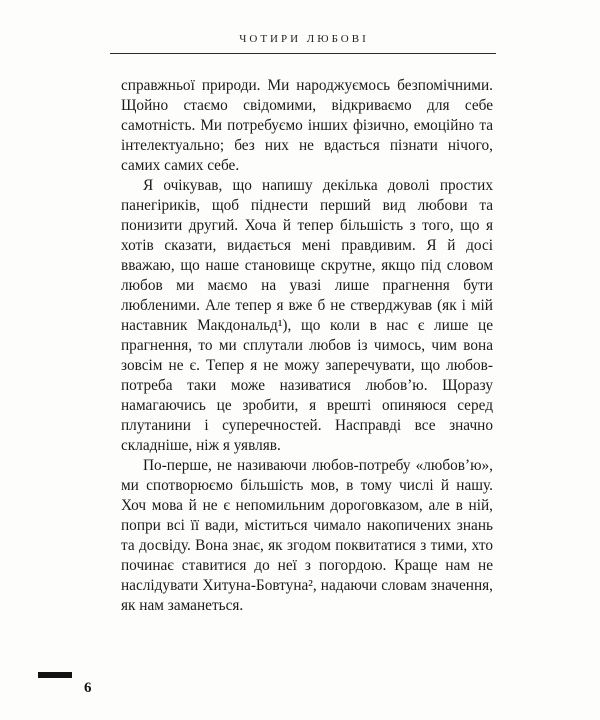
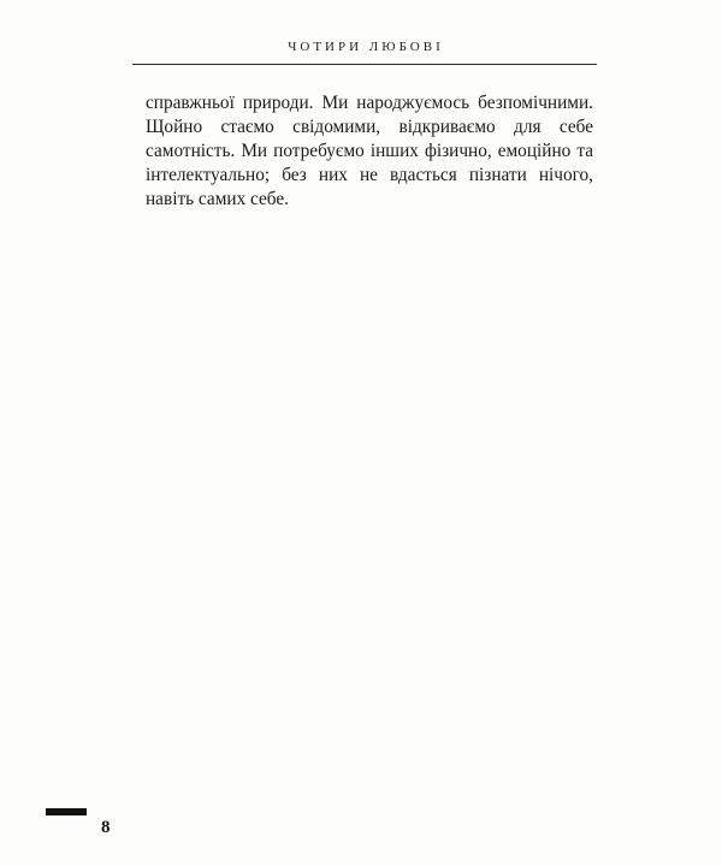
  ЧОТИРИ ЛЮБОВІ
- справжньої природи. Ми народжуємось безпомічними. Щойно стаємо свідомими, відкриваємо для себе самотність. Ми потребуємо інших фізично, емоційно та інтелектуально; без них не вдасться пізнати нічого, самих самих себе.
+ справжньої природи. Ми народжуємось безпомічними. Щойно стаємо свідомими, відкриваємо для себе самотність. Ми потребуємо інших фізично, емоційно та інтелектуально; без них не вдасться пізнати нічого, навіть самих себе.
- Я очікував, що напишу декілька доволі простих панегіриків, щоб піднести перший вид любови та понизити другий. Хоча й тепер більшість з того, що я хотів сказати, видається мені правдивим. Я й досі вважаю, що наше становище скрутне, якщо під словом любов ми маємо на увазі лише прагнення бути любленими. Але тепер я вже б не стверджував (як і мій наставник Макдональд¹), що коли в нас є лише це прагнення, то ми сплутали любов із чимось, чим вона зовсім не є. Тепер я не можу заперечувати, що любов-потреба таки може називатися любов’ю. Щоразу намагаючись це зробити, я врешті опиняюся серед плутанини і суперечностей. Насправді все значно складніше, ніж я уявляв.
- По-перше, не називаючи любов-потребу «любов’ю», ми спотворюємо більшість мов, в тому числі й нашу. Хоч мова й не є непомильним дороговказом, але в ній, попри всі її вади, міститься чимало накопичених знань та досвіду. Вона знає, як згодом поквитатися з тими, хто починає ставитися до неї з погордою. Краще нам не наслідувати Хитуна-Бовтуна², надаючи словам значення, як нам заманеться.
- 6
+ 8
